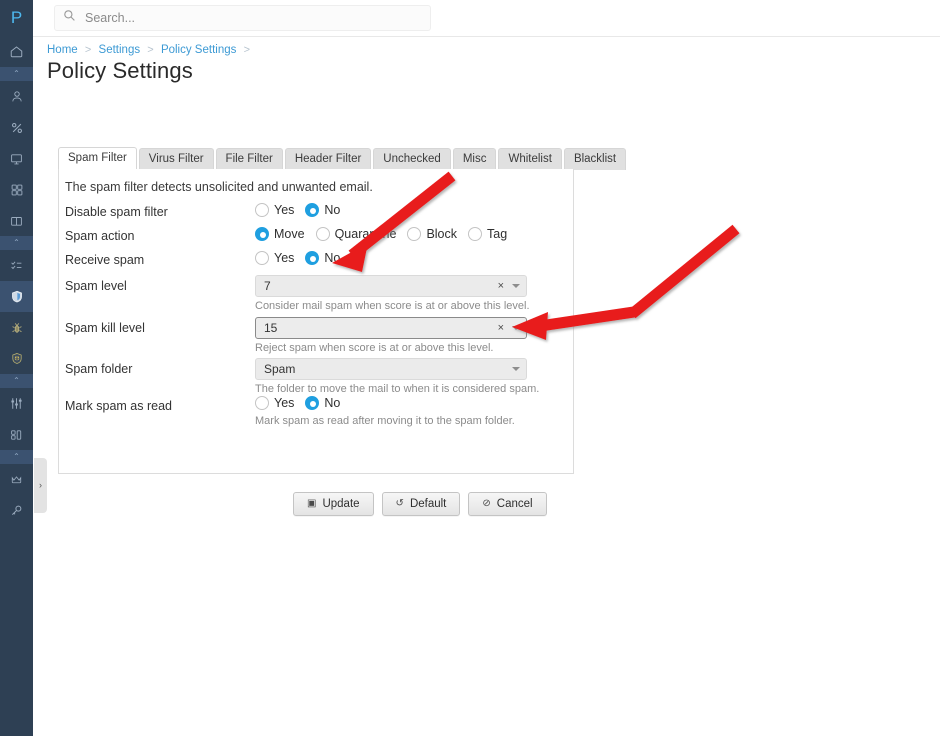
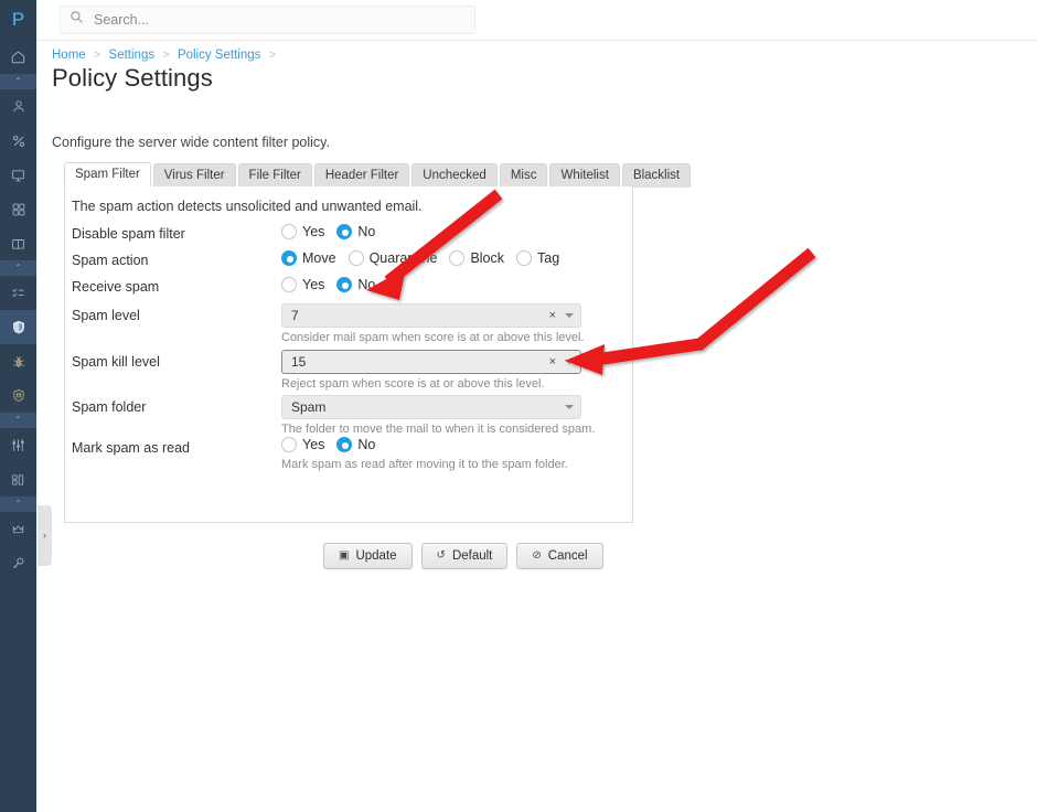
  P
  ⌃
  ⌃
  ⌃
  ⌃
  ›
  Search...
  Home > Settings > Policy Settings >
  Policy Settings
+ Configure the server wide content filter policy.
  Spam Filter
  Virus Filter
  File Filter
  Header Filter
  Unchecked
  Misc
  Whitelist
  Blacklist
- The spam filter detects unsolicited and unwanted email.
+ The spam action detects unsolicited and unwanted email.
  Disable spam filter
  Yes
  No
  Spam action
  Move
  Block
  Tag
  Receive spam
  Yes
  No
  Spam level
  7
  ×
  Consider mail spam when score is at or above this level.
  Spam kill level
  15
  ×
  Reject spam when score is at or above this level.
  Spam folder
  Spam
  The folder to move the mail to when it is considered spam.
  Mark spam as read
  Yes
  No
  Mark spam as read after moving it to the spam folder.
  ▣
  Update
  ↺
  Default
  ⊘
  Cancel
